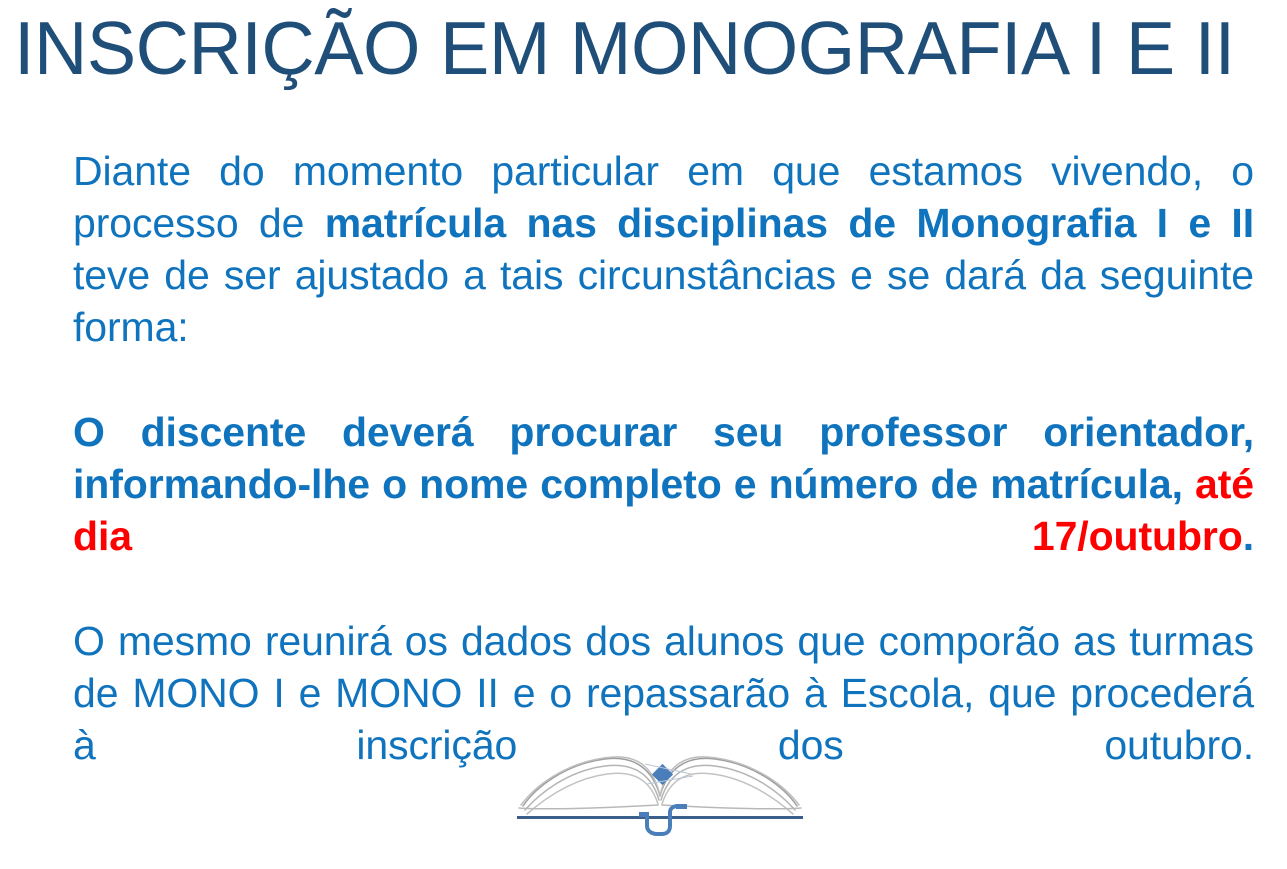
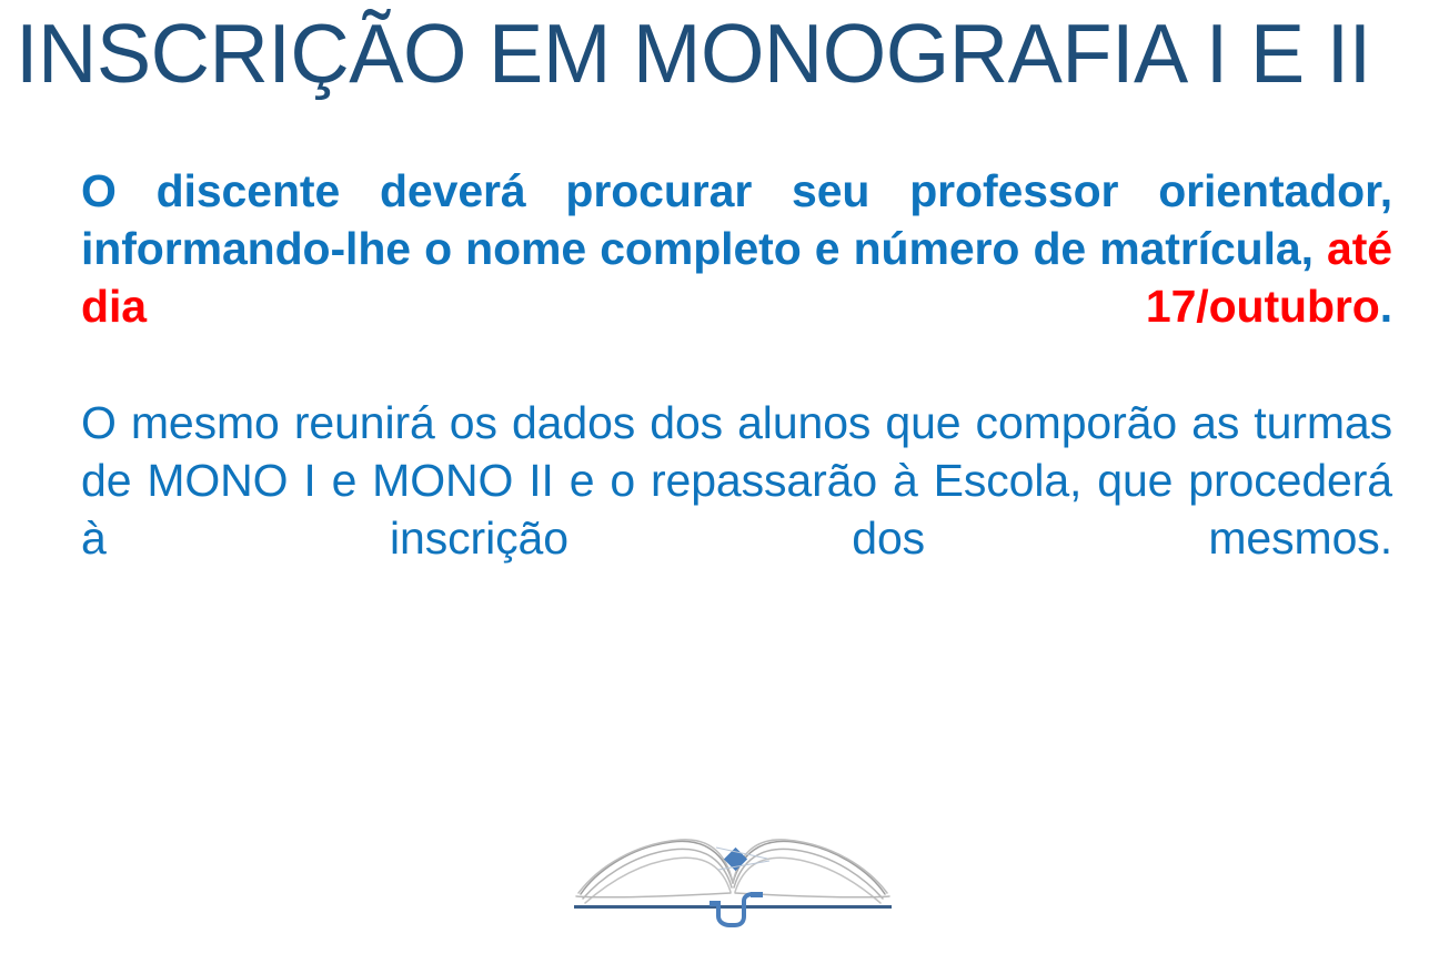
  INSCRIÇÃO EM MONOGRAFIA I E II
- Diante do momento particular em que estamos vivendo, o processo de matrícula nas disciplinas de Monografia I e II teve de ser ajustado a tais circunstâncias e se dará da seguinte forma:
  O discente deverá procurar seu professor orientador, informando-lhe o nome completo e número de matrícula, até dia 17/outubro.
- O mesmo reunirá os dados dos alunos que comporão as turmas de MONO I e MONO II e o repassarão à Escola, que procederá à inscrição dos outubro.
+ O mesmo reunirá os dados dos alunos que comporão as turmas de MONO I e MONO II e o repassarão à Escola, que procederá à inscrição dos mesmos.
